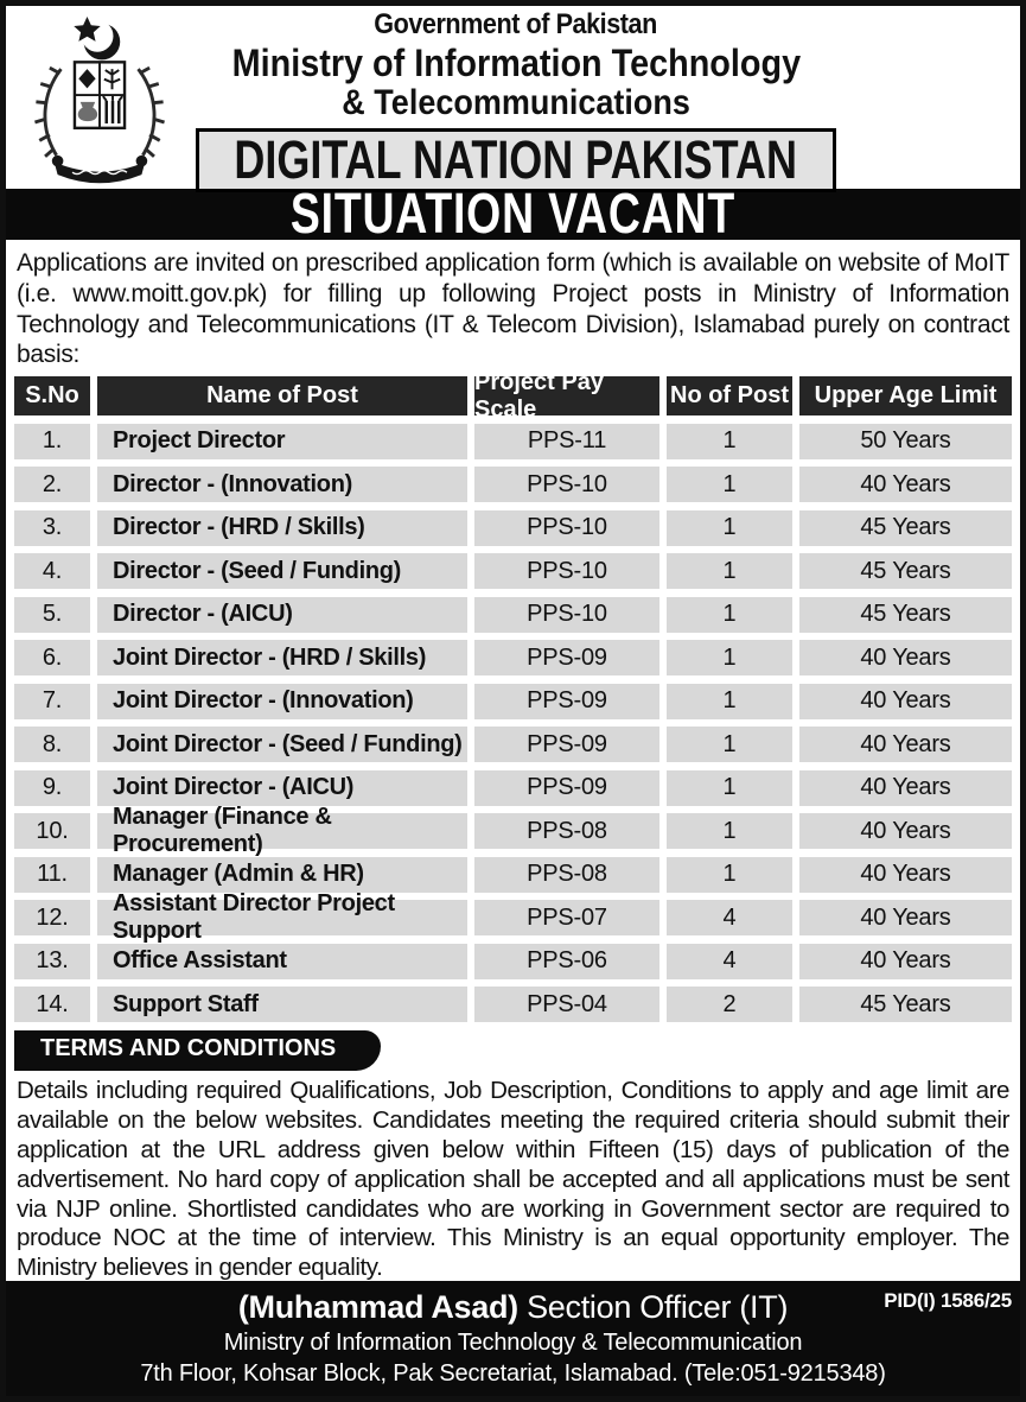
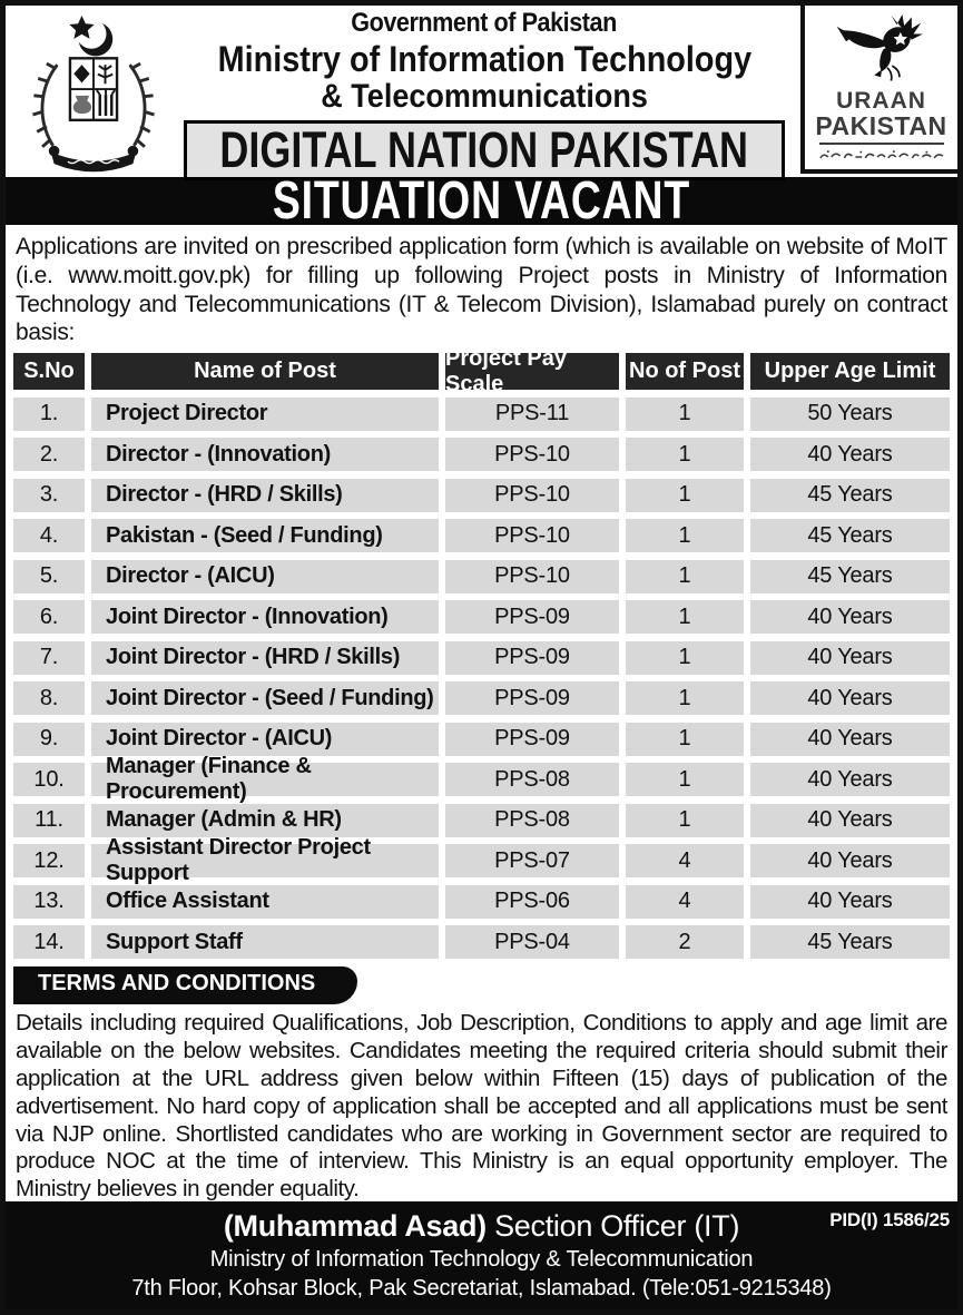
  Government of Pakistan
  Ministry of Information Technology
  & Telecommunications
  DIGITAL NATION PAKISTAN
+ URAAN
+ PAKISTAN
  SITUATION VACANT
  Applications are invited on prescribed application form (which is available on website of MoIT (i.e. www.moitt.gov.pk) for filling up following Project posts in Ministry of Information Technology and Telecommunications (IT & Telecom Division), Islamabad purely on contract basis:
  S.No
  Name of Post
  Project Pay Scale
  No of Post
  Upper Age Limit
  1.
  Project Director
  PPS-11
  1
  50 Years
  2.
  Director - (Innovation)
  PPS-10
  1
  40 Years
  3.
  Director - (HRD / Skills)
  PPS-10
  1
  45 Years
  4.
- Director - (Seed / Funding)
+ Pakistan - (Seed / Funding)
  PPS-10
  1
  45 Years
  5.
  Director - (AICU)
  PPS-10
  1
  45 Years
  6.
- Joint Director - (HRD / Skills)
+ Joint Director - (Innovation)
  PPS-09
  1
  40 Years
  7.
- Joint Director - (Innovation)
+ Joint Director - (HRD / Skills)
  PPS-09
  1
  40 Years
  8.
  Joint Director - (Seed / Funding)
  PPS-09
  1
  40 Years
  9.
  Joint Director - (AICU)
  PPS-09
  1
  40 Years
  10.
  Manager (Finance & Procurement)
  PPS-08
  1
  40 Years
  11.
  Manager (Admin & HR)
  PPS-08
  1
  40 Years
  12.
  Assistant Director Project Support
  PPS-07
  4
  40 Years
  13.
  Office Assistant
  PPS-06
  4
  40 Years
  14.
  Support Staff
  PPS-04
  2
  45 Years
  TERMS AND CONDITIONS
  Details including required Qualifications, Job Description, Conditions to apply and age limit are available on the below websites. Candidates meeting the required criteria should submit their application at the URL address given below within Fifteen (15) days of publication of the advertisement. No hard copy of application shall be accepted and all applications must be sent via NJP online. Shortlisted candidates who are working in Government sector are required to produce NOC at the time of interview. This Ministry is an equal opportunity employer. The Ministry believes in gender equality.
  PID(I) 1586/25
  (Muhammad Asad) Section Officer (IT)
  Ministry of Information Technology & Telecommunication
  7th Floor, Kohsar Block, Pak Secretariat, Islamabad. (Tele:051-9215348)
